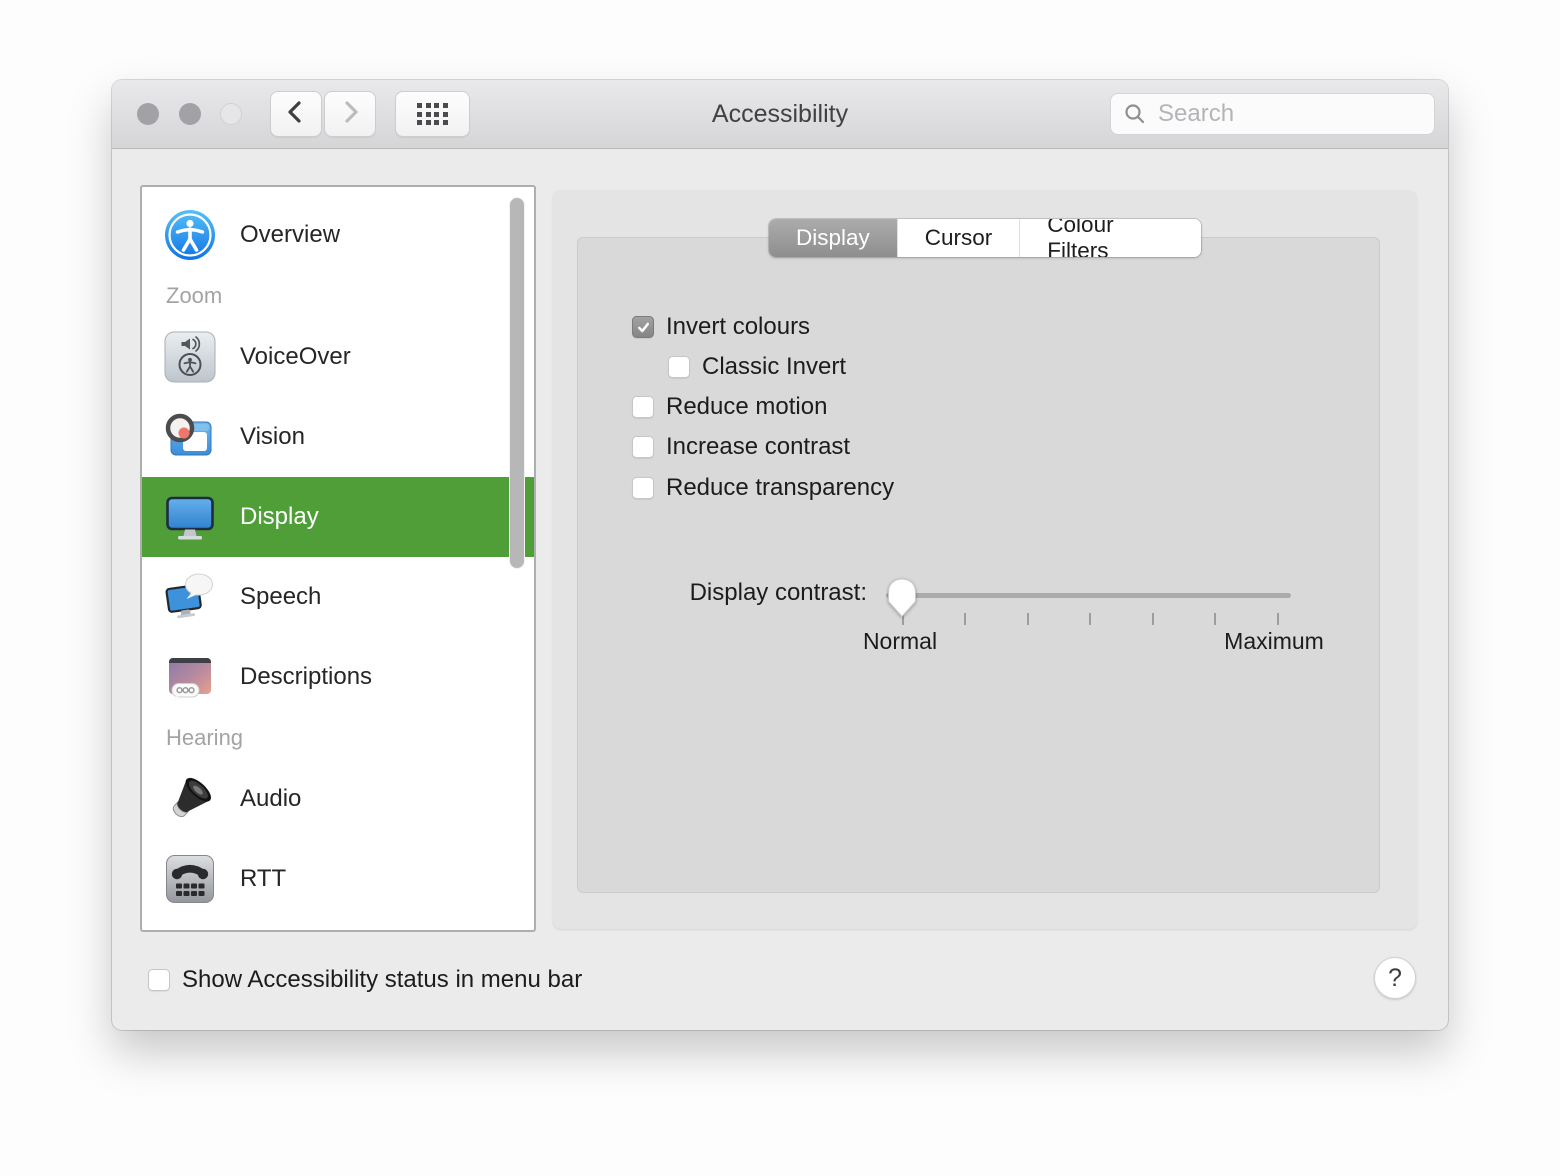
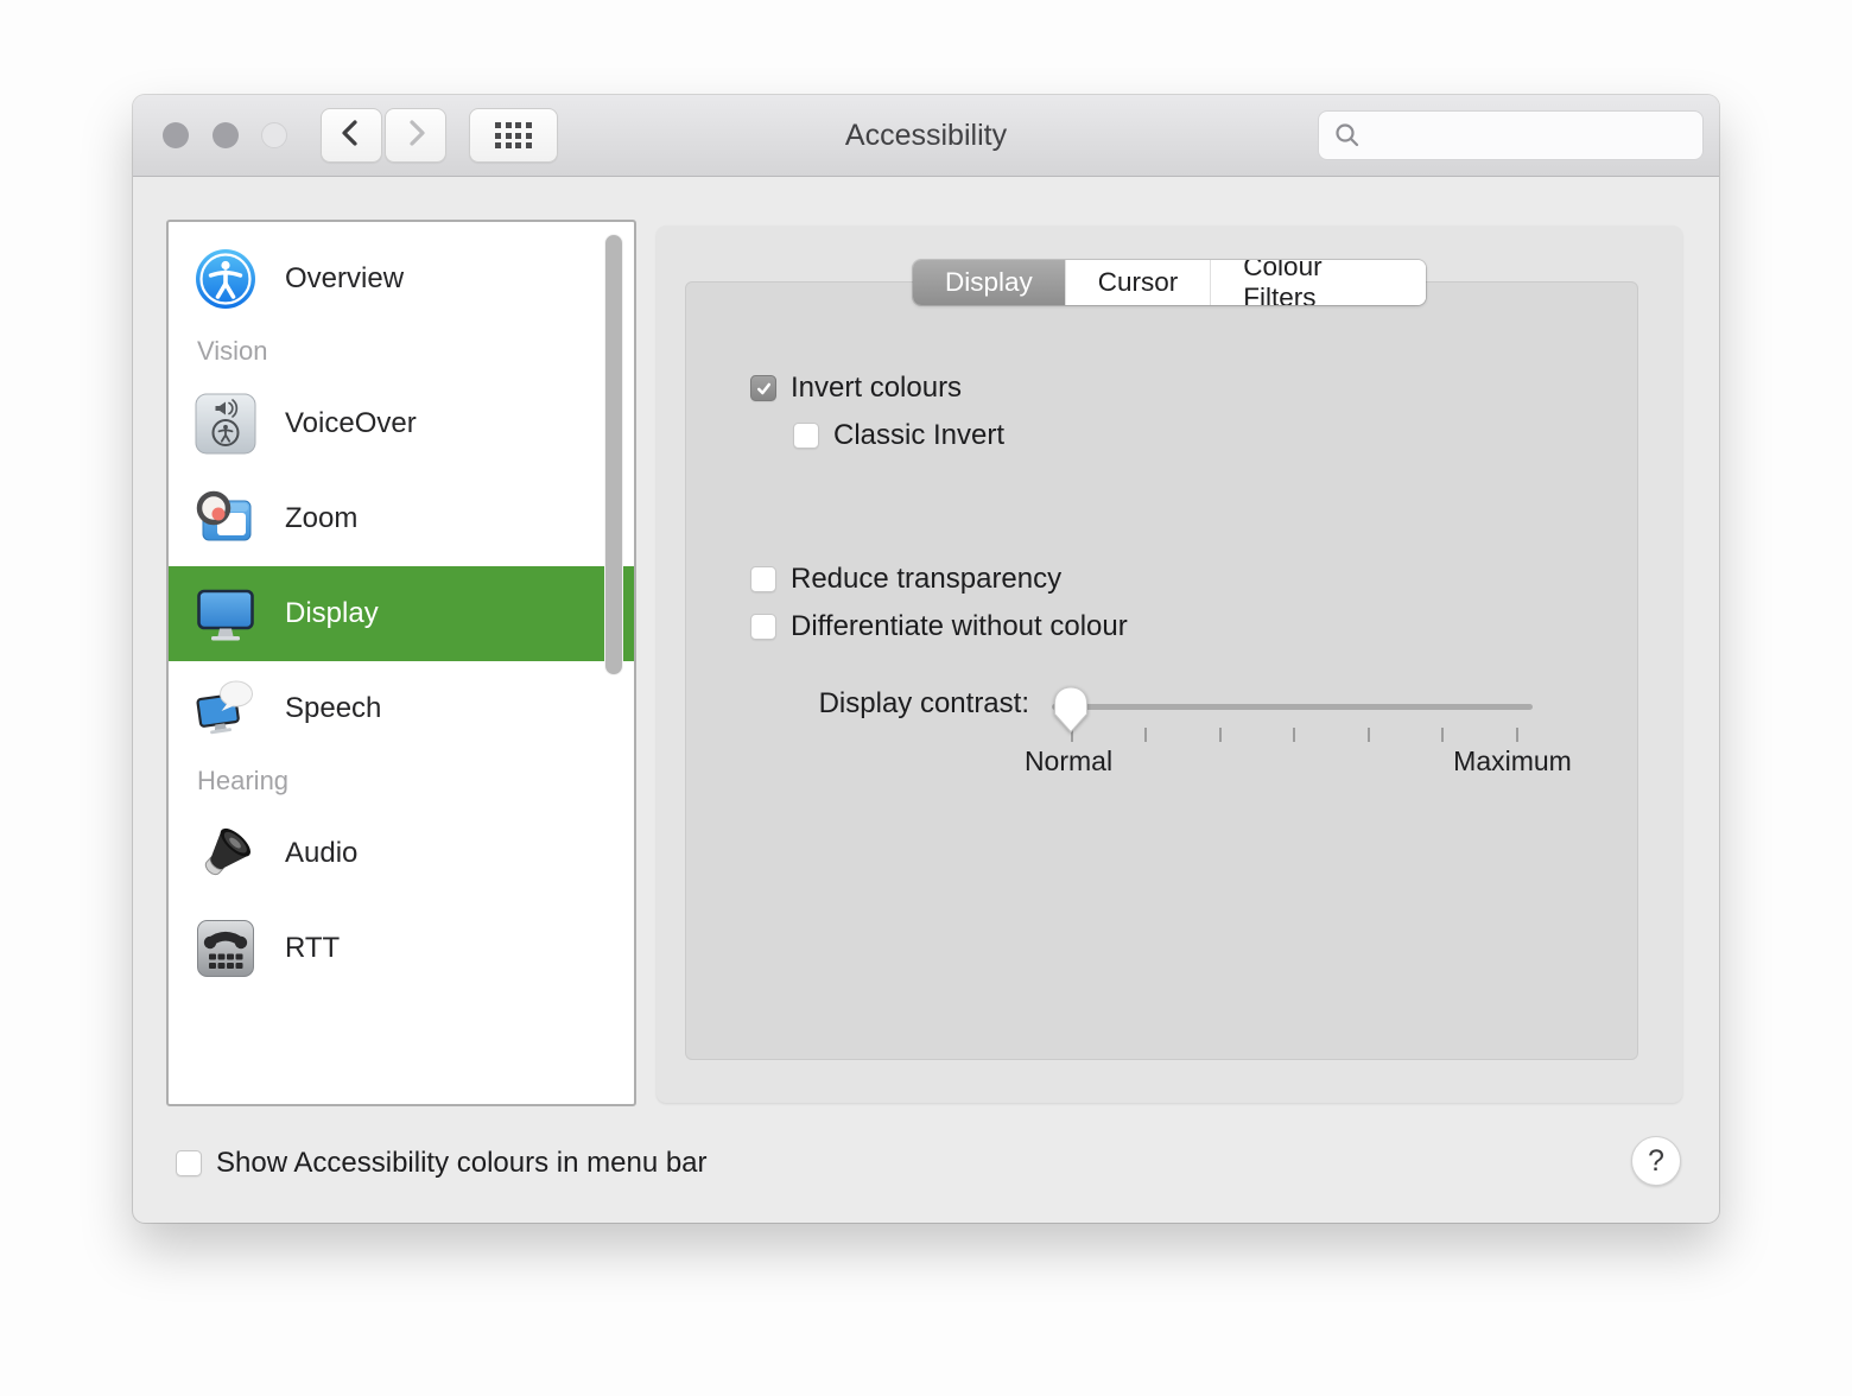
  Accessibility
- Search
  Overview
- Zoom
+ Vision
  VoiceOver
- Vision
+ Zoom
  Display
  Speech
- Descriptions
  Hearing
  Audio
  RTT
  Invert colours
  Classic Invert
- Reduce motion
- Increase contrast
  Reduce transparency
+ Differentiate without colour
  Display contrast:
  Normal
  Maximum
  Display
  Cursor
  Colour Filters
- Show Accessibility status in menu bar
+ Show Accessibility colours in menu bar
  ?
